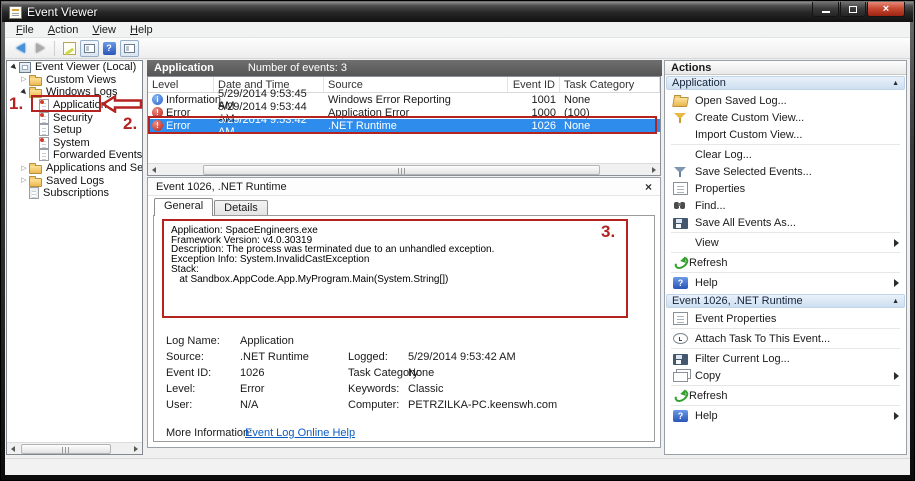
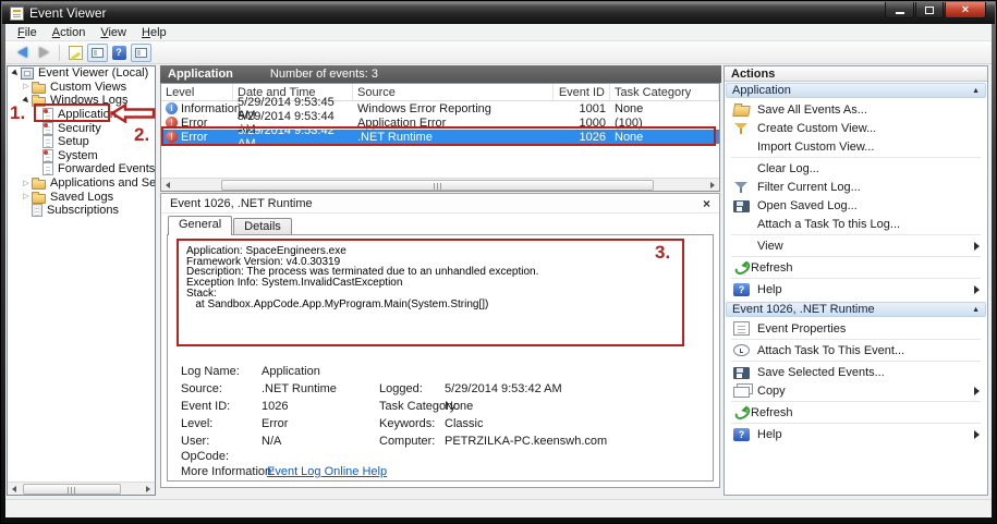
  Event Viewer
  ×
  File
  Action
  View
  Help
  ?
  Event Viewer (Local)
  Custom Views
  Windows Logs
  Application
  Security
  Setup
  System
  Forwarded Events
  Saved Logs
  Subscriptions
  Application
  Number of events: 3
  Level
  Date and Time
  Source
  Event ID
  Task Category
  i
  Information
  5/29/2014 9:53:45 AM
  Windows Error Reporting
  1001
  None
  !
  Error
  5/29/2014 9:53:44 AM
  Application Error
  1000
  (100)
  !
  Error
  5/29/2014 9:53:42 AM
  .NET Runtime
  1026
  None
  Event 1026, .NET Runtime
  ×
  General
  Details
  Application: SpaceEngineers.exe
  Framework Version: v4.0.30319
  Description: The process was terminated due to an unhandled exception.
  Exception Info: System.InvalidCastException
  Stack:
  at Sandbox.AppCode.App.MyProgram.Main(System.String[])
  Log Name:
  Application
  Source:
  .NET Runtime
  Logged:
  5/29/2014 9:53:42 AM
  Event ID:
  1026
  Task Category:
  None
  Level:
  Error
  Keywords:
  Classic
  User:
  N/A
  Computer:
  PETRZILKA-PC.keenswh.com
+ OpCode:
  More Information:
  Event Log Online Help
  Actions
  Application
- Open Saved Log...
+ Save All Events As...
  Create Custom View...
  Import Custom View...
  Clear Log...
- Save Selected Events...
+ Filter Current Log...
- Properties
- Find...
- Save All Events As...
+ Open Saved Log...
+ Attach a Task To this Log...
  View
  Refresh
  Help
  Event 1026, .NET Runtime
  Event Properties
  Attach Task To This Event...
- Filter Current Log...
+ Save Selected Events...
  Copy
  Refresh
  Help
  1.
  2.
  3.
